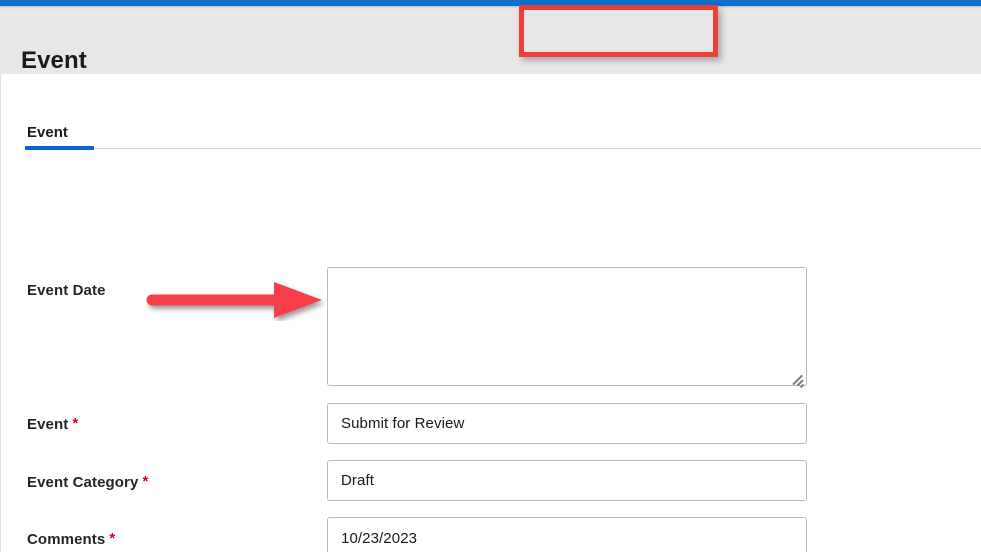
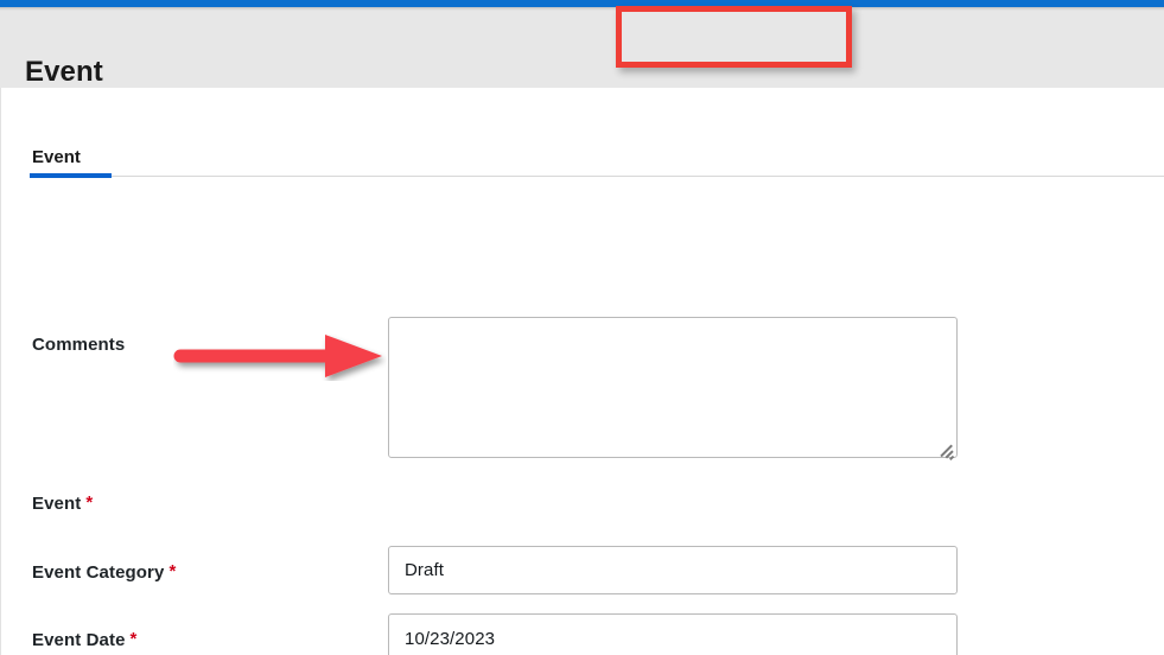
  Event
  Event
- Event Date
+ Comments
  Event *
- Submit for Review
  Event Category *
  Draft
- Comments *
+ Event Date *
  10/23/2023
